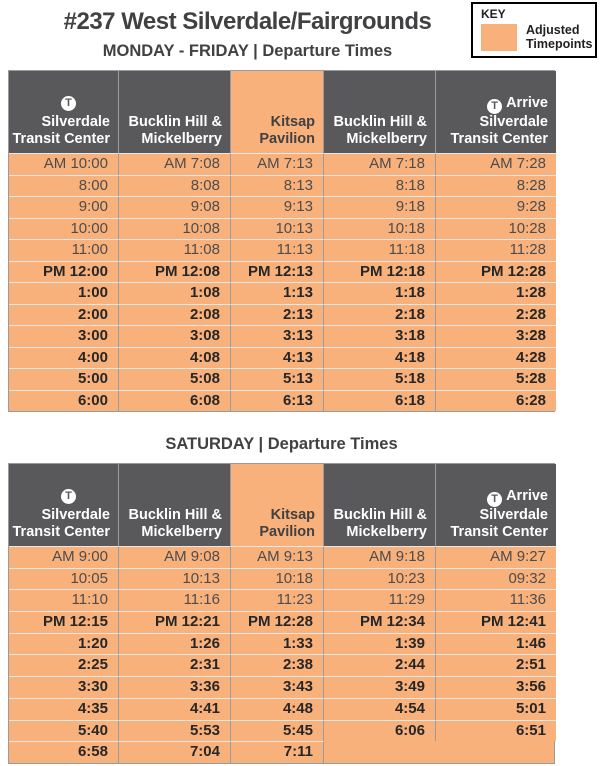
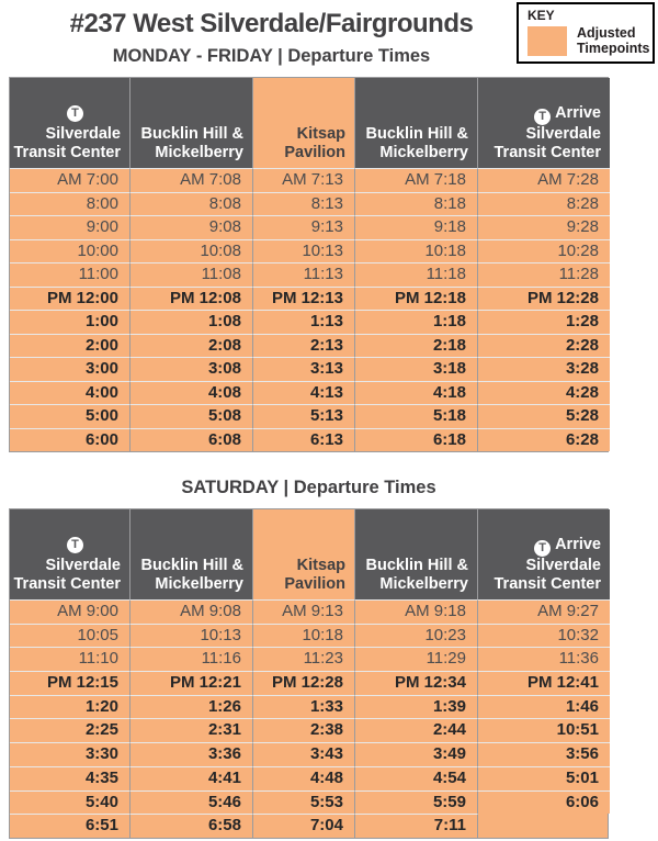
  #237 West Silverdale/Fairgrounds
  MONDAY - FRIDAY | Departure Times
  KEY
  Adjusted Timepoints
  T
  Silverdale
  Transit Center
  Bucklin Hill &
  Mickelberry
  Kitsap
  Pavilion
  Bucklin Hill &
  Mickelberry
  T Arrive
  Silverdale
  Transit Center
- AM 10:00
+ AM 7:00
  AM 7:08
  AM 7:13
  AM 7:18
  AM 7:28
  8:00
  8:08
  8:13
  8:18
  8:28
  9:00
  9:08
  9:13
  9:18
  9:28
  10:00
  10:08
  10:13
  10:18
  10:28
  11:00
  11:08
  11:13
  11:18
  11:28
  PM 12:00
  PM 12:08
  PM 12:13
  PM 12:18
  PM 12:28
  1:00
  1:08
  1:13
  1:18
  1:28
  2:00
  2:08
  2:13
  2:18
  2:28
  3:00
  3:08
  3:13
  3:18
  3:28
  4:00
  4:08
  4:13
  4:18
  4:28
  5:00
  5:08
  5:13
  5:18
  5:28
  6:00
  6:08
  6:13
  6:18
  6:28
  SATURDAY | Departure Times
  T
  Silverdale
  Transit Center
  Bucklin Hill &
  Mickelberry
  Kitsap
  Pavilion
  Bucklin Hill &
  Mickelberry
  T Arrive
  Silverdale
  Transit Center
  AM 9:00
  AM 9:08
  AM 9:13
  AM 9:18
  AM 9:27
  10:05
  10:13
  10:18
  10:23
- 09:32
+ 10:32
  11:10
  11:16
  11:23
  11:29
  11:36
  PM 12:15
  PM 12:21
  PM 12:28
  PM 12:34
  PM 12:41
  1:20
  1:26
  1:33
  1:39
  1:46
  2:25
  2:31
  2:38
  2:44
- 2:51
+ 10:51
  3:30
  3:36
  3:43
  3:49
  3:56
  4:35
  4:41
  4:48
  4:54
  5:01
  5:40
+ 5:46
  5:53
- 5:45
+ 5:59
  6:06
  6:51
  6:58
  7:04
  7:11
